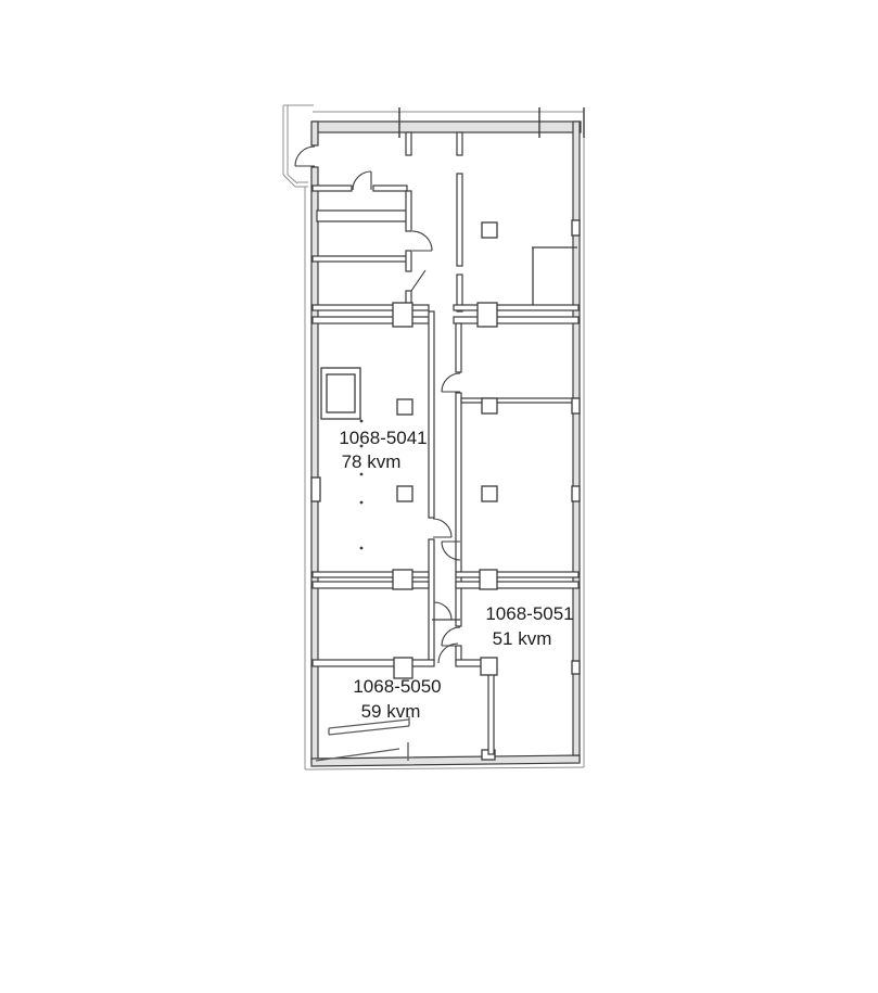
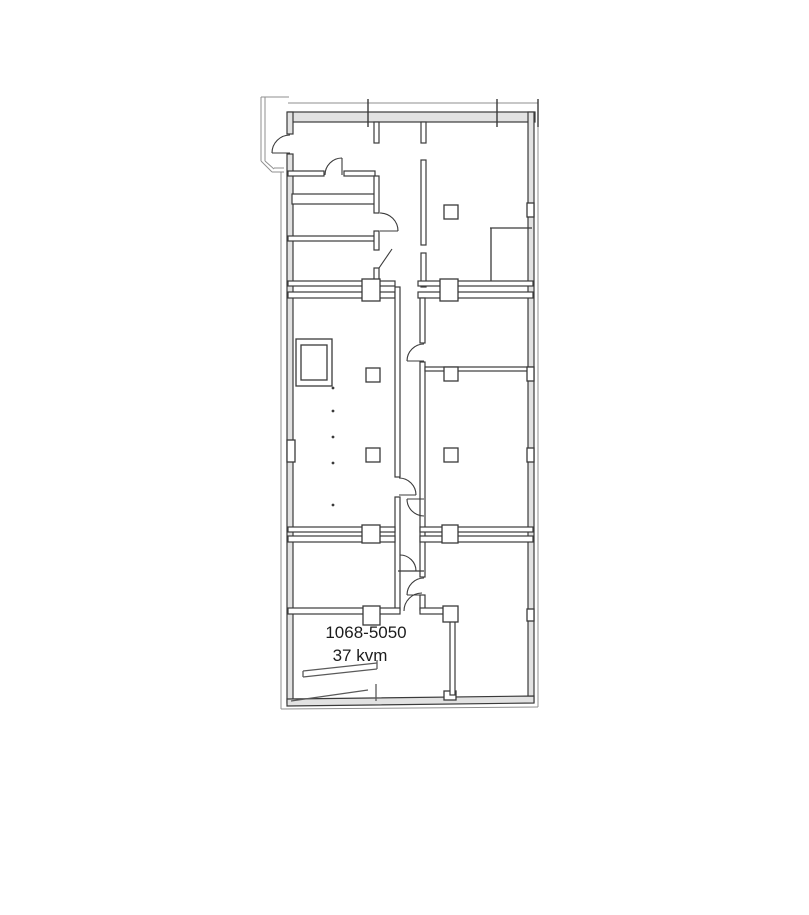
- 1068-5041
- 78 kvm
- 1068-5051
- 51 kvm
  1068-5050
- 59 kvm
+ 37 kvm
